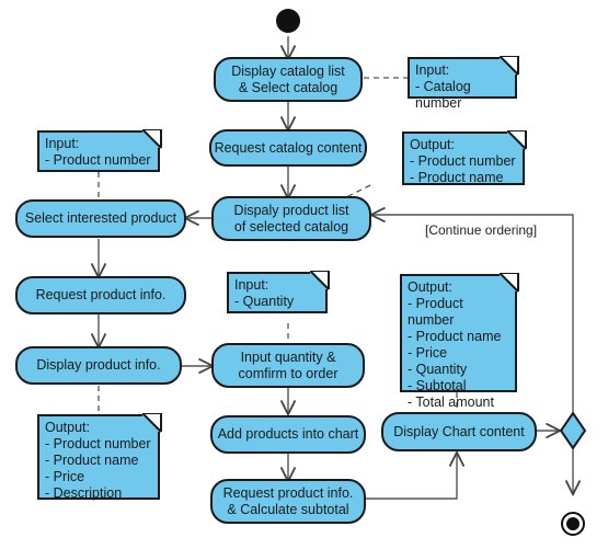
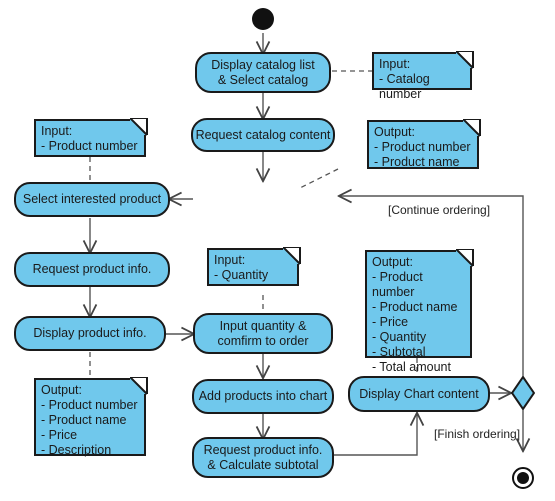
  Display catalog list
  & Select catalog
  Request catalog content
- Dispaly product list
- of selected catalog
  Select interested product
  Request product info.
  Display product info.
  Input quantity &
  comfirm to order
  Add products into chart
  Request product info.
  & Calculate subtotal
  Display Chart content
  [Continue ordering]
+ [Finish ordering]
  Input:
  - Catalog number
  Input:
  - Product number
  Output:
  - Product number
  - Product name
  Input:
  - Quantity
  Output:
  - Product number
  - Product name
  - Price
  - Quantity
  - Subtotal
  - Total amount
  Output:
  - Product number
  - Product name
  - Price
  - Description
